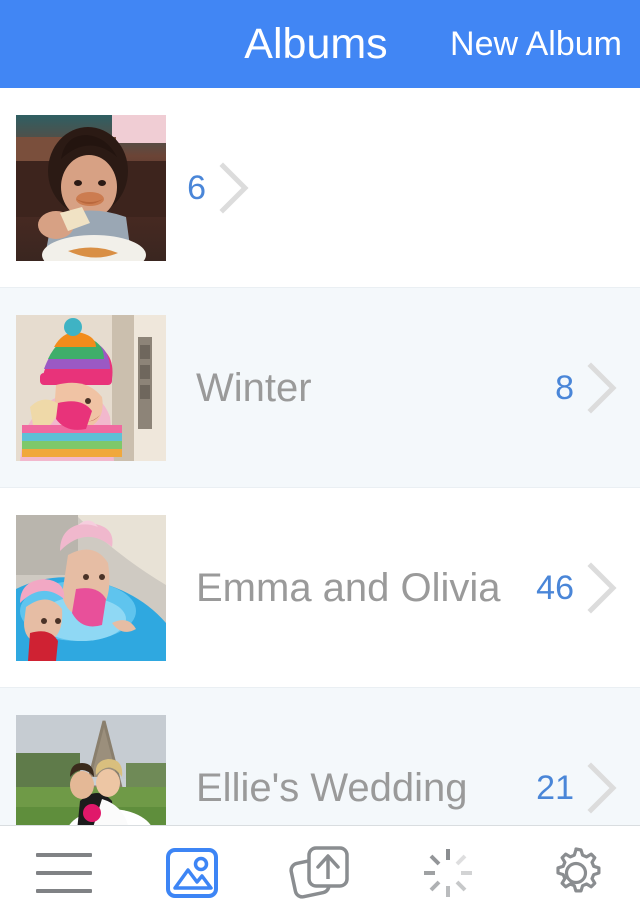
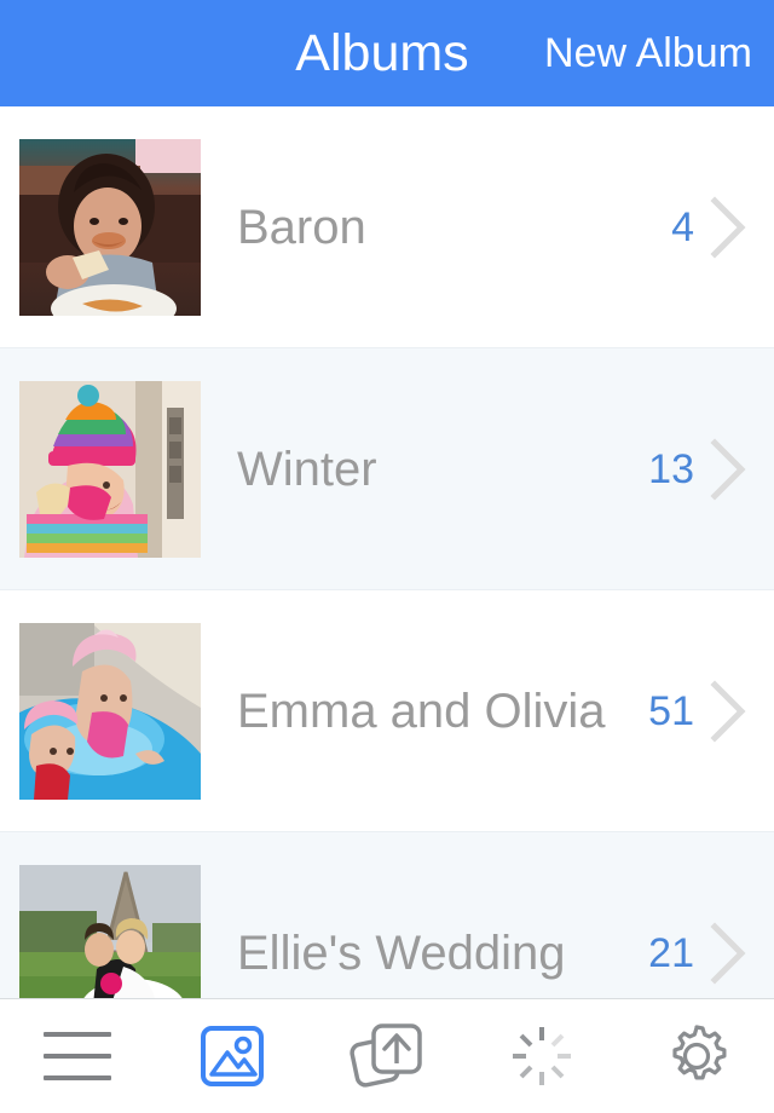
  Albums
  New Album
+ Baron
- 6
+ 4
  Winter
- 8
+ 13
  Emma and Olivia
- 46
+ 51
  Ellie's Wedding
  21
